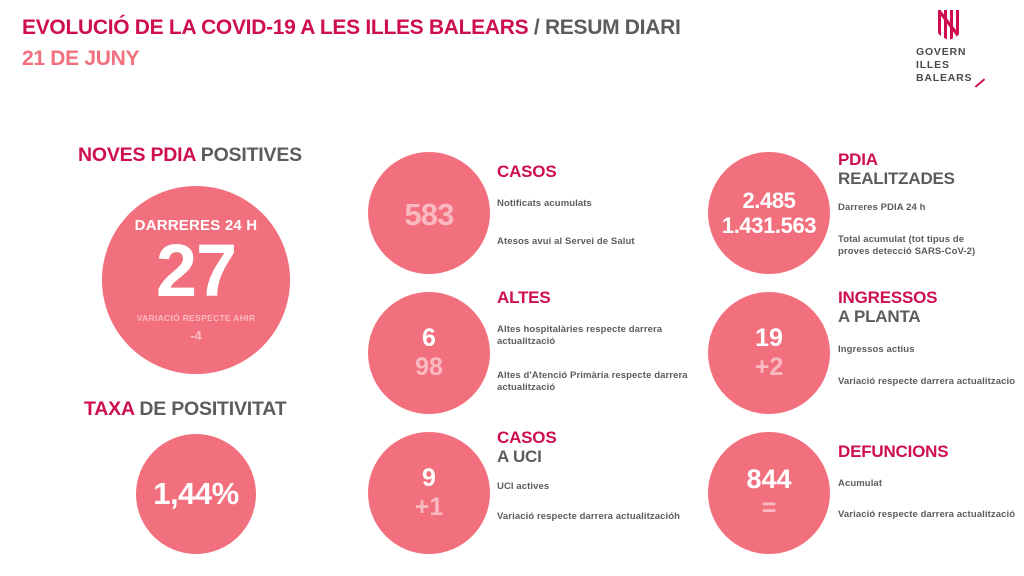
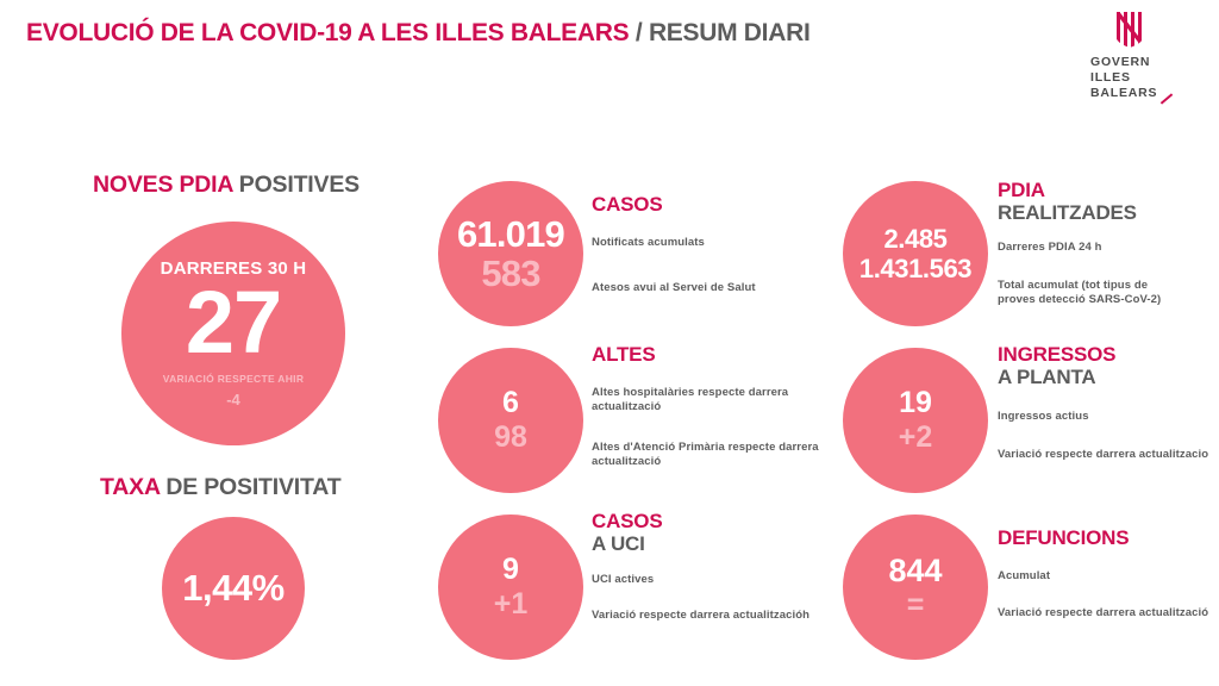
  EVOLUCIÓ DE LA COVID-19 A LES ILLES BALEARS / RESUM DIARI
- 21 DE JUNY
  GOVERN
  ILLES
  BALEARS
  NOVES PDIA POSITIVES
- DARRERES 24 H
+ DARRERES 30 H
  27
  VARIACIÓ RESPECTE AHIR
  -4
  TAXA DE POSITIVITAT
  1,44%
+ 61.019
  583
  CASOS
  Notificats acumulats
  Atesos avui al Servei de Salut
  6
  98
  ALTES
  Altes hospitalàries respecte darrera actualització
  Altes d'Atenció Primària respecte darrera actualització
  9
  +1
  CASOS
  A UCI
  UCI actives
  Variació respecte darrera actualitzacióh
  2.485
  1.431.563
  PDIA
  REALITZADES
  Darreres PDIA 24 h
  Total acumulat (tot tipus de proves detecció SARS-CoV-2)
  19
  +2
  INGRESSOS
  A PLANTA
  Ingressos actius
  Variació respecte darrera actualitzacio
  844
  =
  DEFUNCIONS
  Acumulat
  Variació respecte darrera actualització
